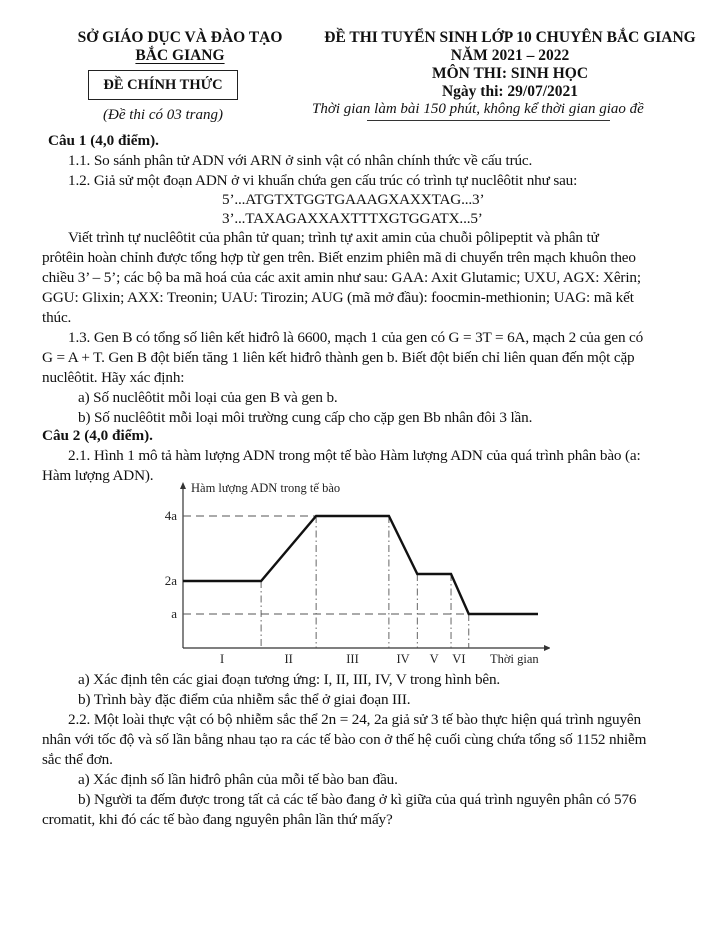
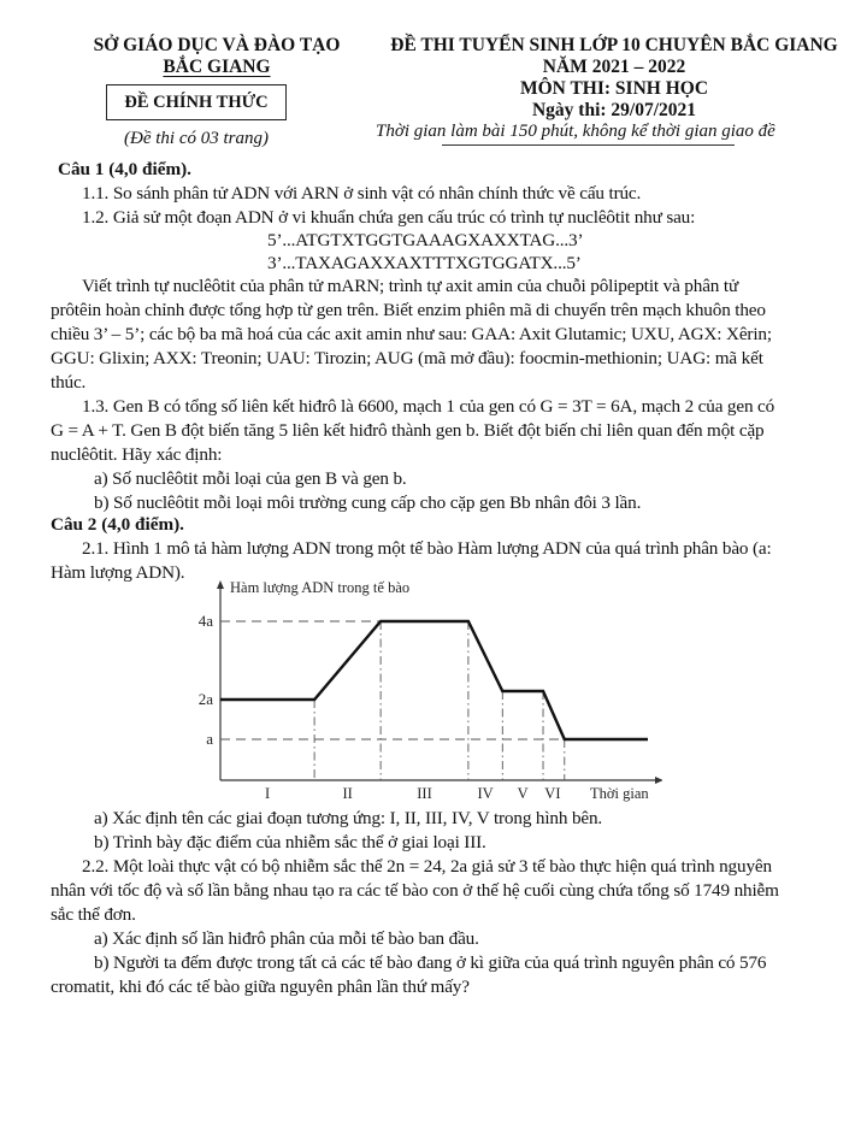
  SỞ GIÁO DỤC VÀ ĐÀO TẠO
  BẮC GIANG
  ĐỀ CHÍNH THỨC
  (Đề thi có 03 trang)
  ĐỀ THI TUYỂN SINH LỚP 10 CHUYÊN BẮC GIANG
  NĂM 2021 – 2022
  MÔN THI: SINH HỌC
  Ngày thi: 29/07/2021
  Thời gian làm bài 150 phút, không kể thời gian giao đề
  Câu 1 (4,0 điểm).
  1.1. So sánh phân tử ADN với ARN ở sinh vật có nhân chính thức về cấu trúc.
  1.2. Giả sử một đoạn ADN ở vi khuẩn chứa gen cấu trúc có trình tự nuclêôtit như sau:
  5’...ATGTXTGGTGAAAGXAXXTAG...3’
  3’...TAXAGAXXAXTTTXGTGGATX...5’
- Viết trình tự nuclêôtit của phân tử quan; trình tự axit amin của chuỗi pôlipeptit và phân tử
+ Viết trình tự nuclêôtit của phân tử mARN; trình tự axit amin của chuỗi pôlipeptit và phân tử
  prôtêin hoàn chỉnh được tổng hợp từ gen trên. Biết enzim phiên mã di chuyển trên mạch khuôn theo
  chiều 3’ – 5’; các bộ ba mã hoá của các axit amin như sau: GAA: Axit Glutamic; UXU, AGX: Xêrin;
  GGU: Glixin; AXX: Treonin; UAU: Tirozin; AUG (mã mở đầu): foocmin-methionin; UAG: mã kết
  thúc.
  1.3. Gen B có tổng số liên kết hiđrô là 6600, mạch 1 của gen có G = 3T = 6A, mạch 2 của gen có
- G = A + T. Gen B đột biến tăng 1 liên kết hiđrô thành gen b. Biết đột biến chỉ liên quan đến một cặp
+ G = A + T. Gen B đột biến tăng 5 liên kết hiđrô thành gen b. Biết đột biến chỉ liên quan đến một cặp
  nuclêôtit. Hãy xác định:
  a) Số nuclêôtit mỗi loại của gen B và gen b.
  b) Số nuclêôtit mỗi loại môi trường cung cấp cho cặp gen Bb nhân đôi 3 lần.
  Câu 2 (4,0 điểm).
  2.1. Hình 1 mô tả hàm lượng ADN trong một tế bào Hàm lượng ADN của quá trình phân bào (a:
  Hàm lượng ADN).
  a
  2a
  4a
  I
  II
  III
  IV
  V
  VI
  Hàm lượng ADN trong tế bào
  Thời gian
  a) Xác định tên các giai đoạn tương ứng: I, II, III, IV, V trong hình bên.
- b) Trình bày đặc điểm của nhiễm sắc thể ở giai đoạn III.
+ b) Trình bày đặc điểm của nhiễm sắc thể ở giai loại III.
  2.2. Một loài thực vật có bộ nhiễm sắc thể 2n = 24, 2a giả sử 3 tế bào thực hiện quá trình nguyên
- nhân với tốc độ và số lần bằng nhau tạo ra các tế bào con ở thế hệ cuối cùng chứa tổng số 1152 nhiễm
+ nhân với tốc độ và số lần bằng nhau tạo ra các tế bào con ở thế hệ cuối cùng chứa tổng số 1749 nhiễm
  sắc thể đơn.
  a) Xác định số lần hiđrô phân của mỗi tế bào ban đầu.
  b) Người ta đếm được trong tất cả các tế bào đang ở kì giữa của quá trình nguyên phân có 576
- cromatit, khi đó các tế bào đang nguyên phân lần thứ mấy?
+ cromatit, khi đó các tế bào giữa nguyên phân lần thứ mấy?
